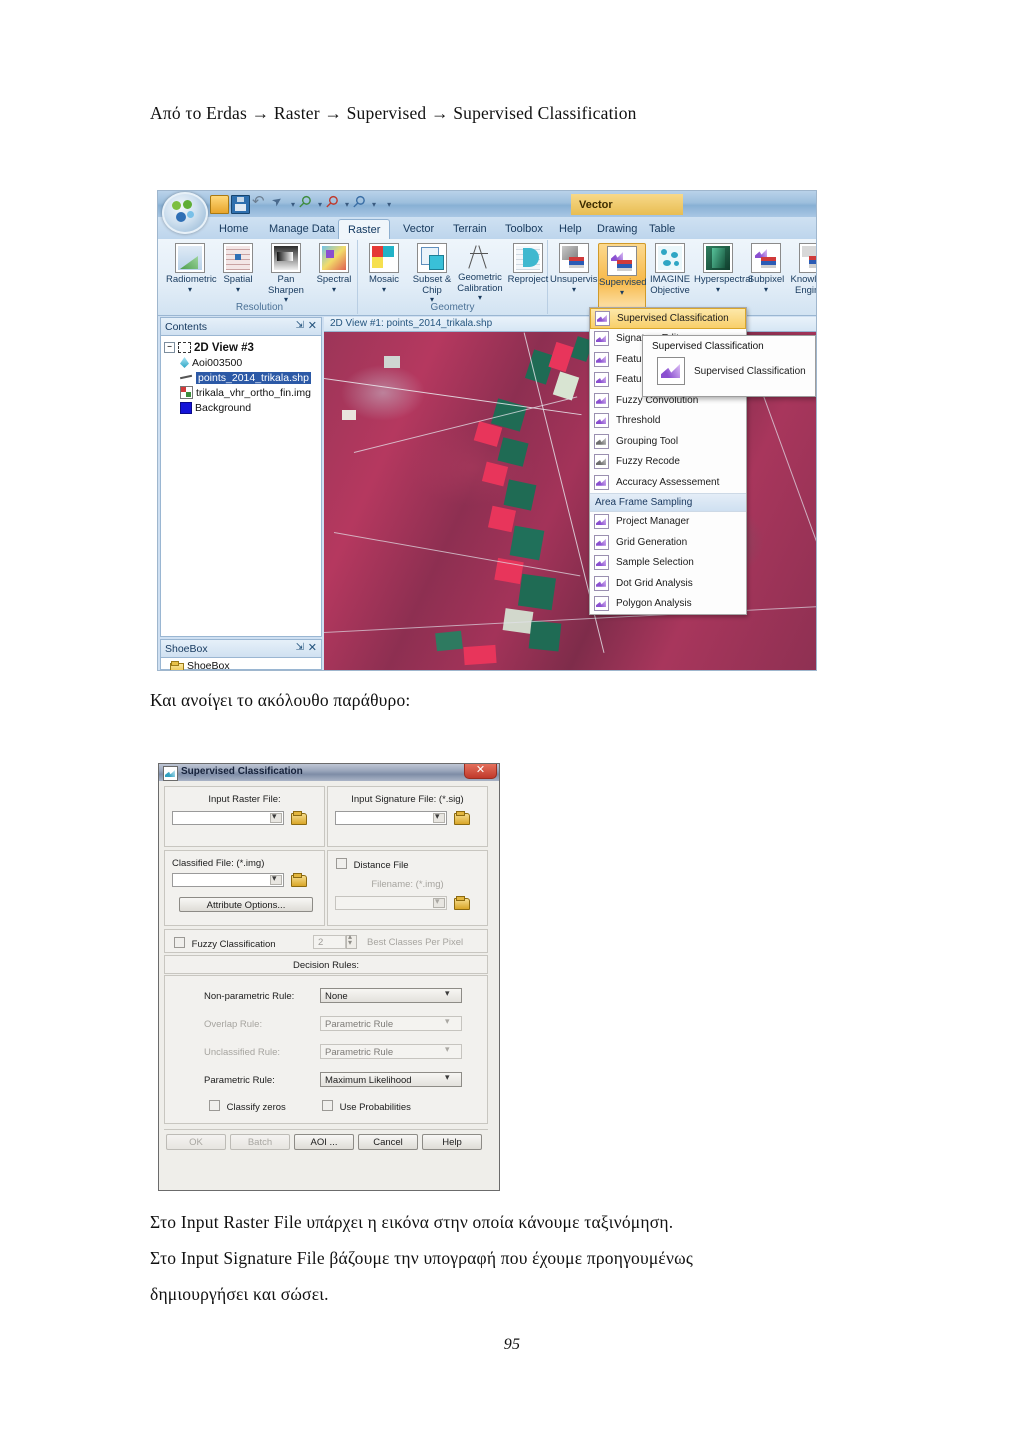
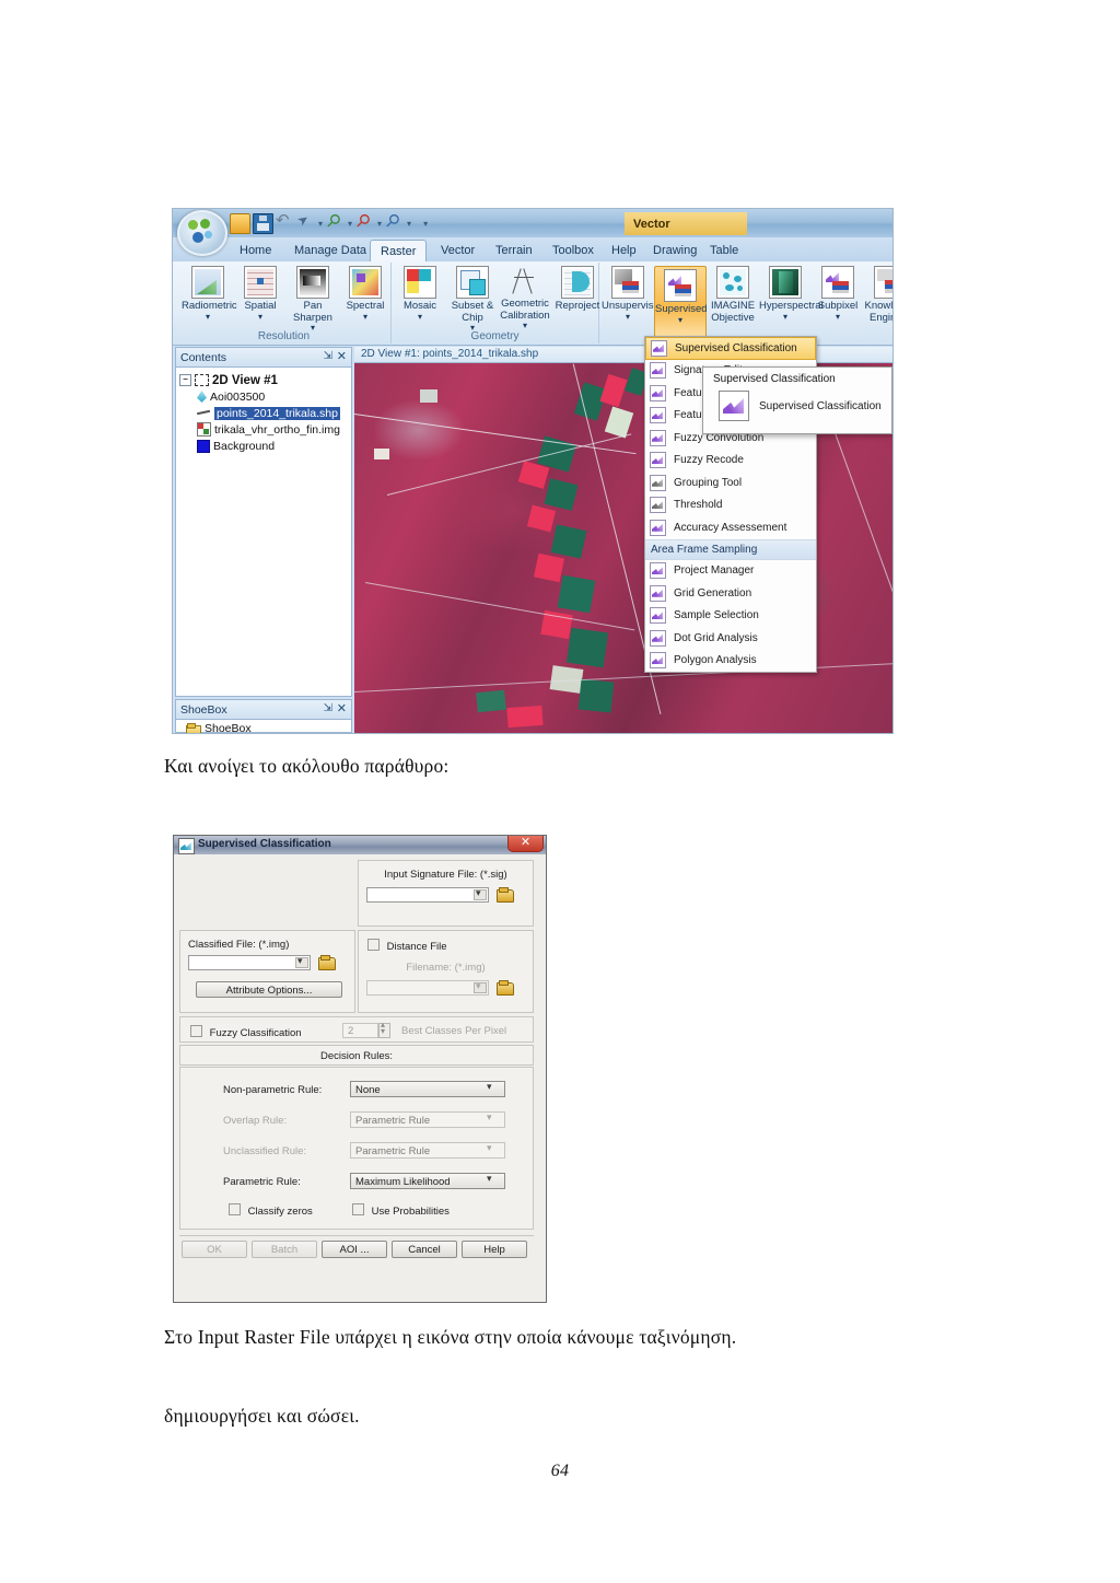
- Από το Erdas → Raster → Supervised → Supervised Classification
  Και ανοίγει το ακόλουθο παράθυρο:
  Στο Input Raster File υπάρχει η εικόνα στην οποία κάνουμε ταξινόμηση.
- Στο Input Signature File βάζουμε την υπογραφή που έχουμε προηγουμένως
  δημιουργήσει και σώσει.
- 95
+ 64
  ▾
  ▾
  ▾
  ▾
  ▾
  Vector
  Home
  Manage Data
  Raster
  Vector
  Terrain
  Toolbox
  Help
  Drawing
  Table
  Radiometri
  ▾
  Spatial
  ▾
  Pan Sharpen
  ▾
  Spectral
  ▾
  Resolution
  Mosaic
  ▾
  Subset & Chip
  ▾
  Geometric Calibration
  ▾
  Reproject
  Geometry
  Unsupervis
  ▾
  Supervised
  ▾
  IMAGINE Objective
  Hyperspect
  ▾
  Subpixel
  ▾
  Contents
  ⇲
  ✕
  −
- 2D View #3
+ 2D View #1
  Aoi003500
  points_2014_trikala.shp
  trikala_vhr_ortho_fin.img
  Background
  ShoeBox
  ⇲
  ✕
  ShoeBox
  2D View #1: points_2014_trikala.shp
  Supervised Classification
  Fuzzy Convolution
- Threshold
+ Fuzzy Recode
  Grouping Tool
- Fuzzy Recode
+ Threshold
  Accuracy Assessement
  Area Frame Sampling
  Project Manager
  Grid Generation
  Sample Selection
  Dot Grid Analysis
  Polygon Analysis
  Supervised Classification
  Supervised Classification
  Supervised Classification
  ✕
- Input Raster File:
  Input Signature File: (*.sig)
  Classified File: (*.img)
  Attribute Options...
  Distance File
  Filename: (*.img)
  Fuzzy Classification
  2
  Best Classes Per Pixel
  Decision Rules:
  Non-parametric Rule:
  None
  Overlap Rule:
  Parametric Rule
  Unclassified Rule:
  Parametric Rule
  Parametric Rule:
  Maximum Likelihood
  Classify zeros
  Use Probabilities
  OK
  Batch
  AOI ...
  Cancel
  Help
